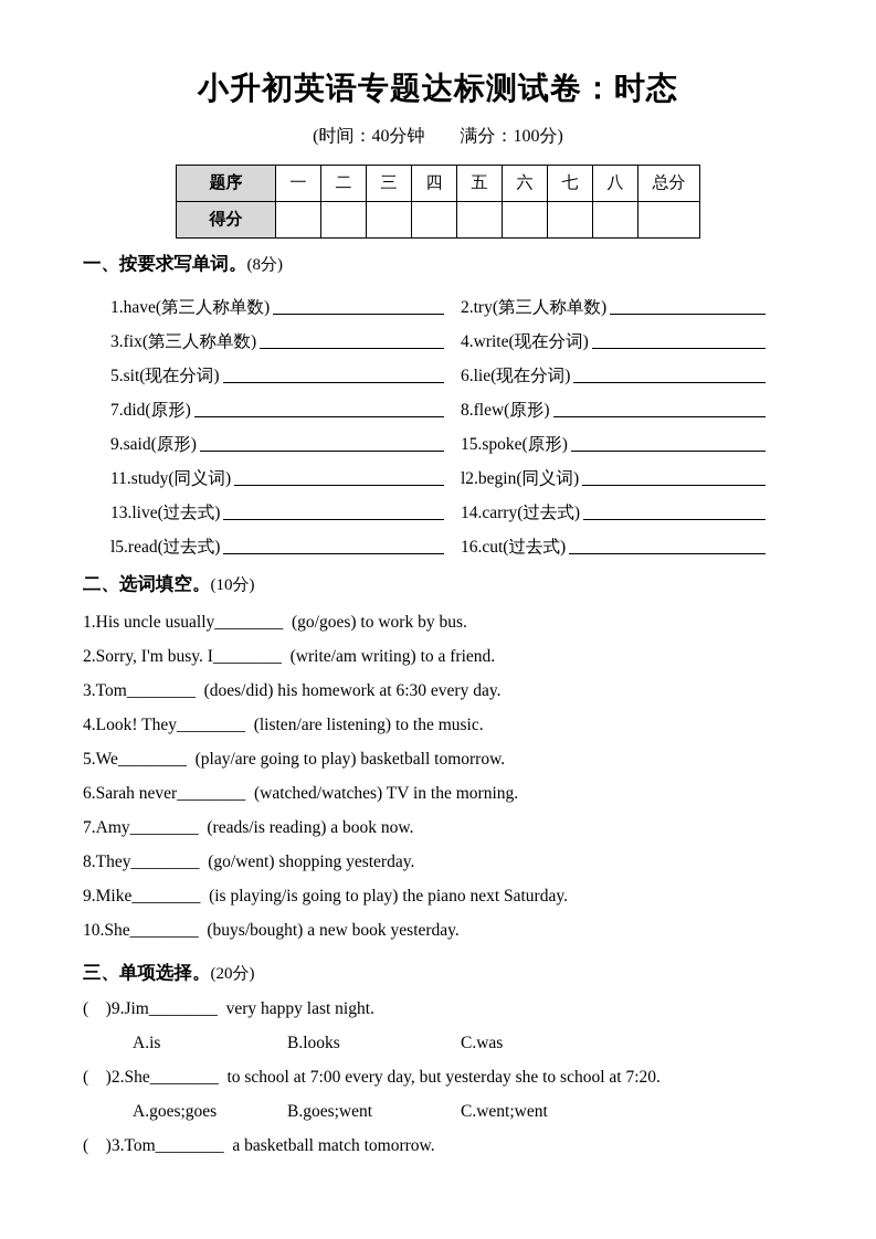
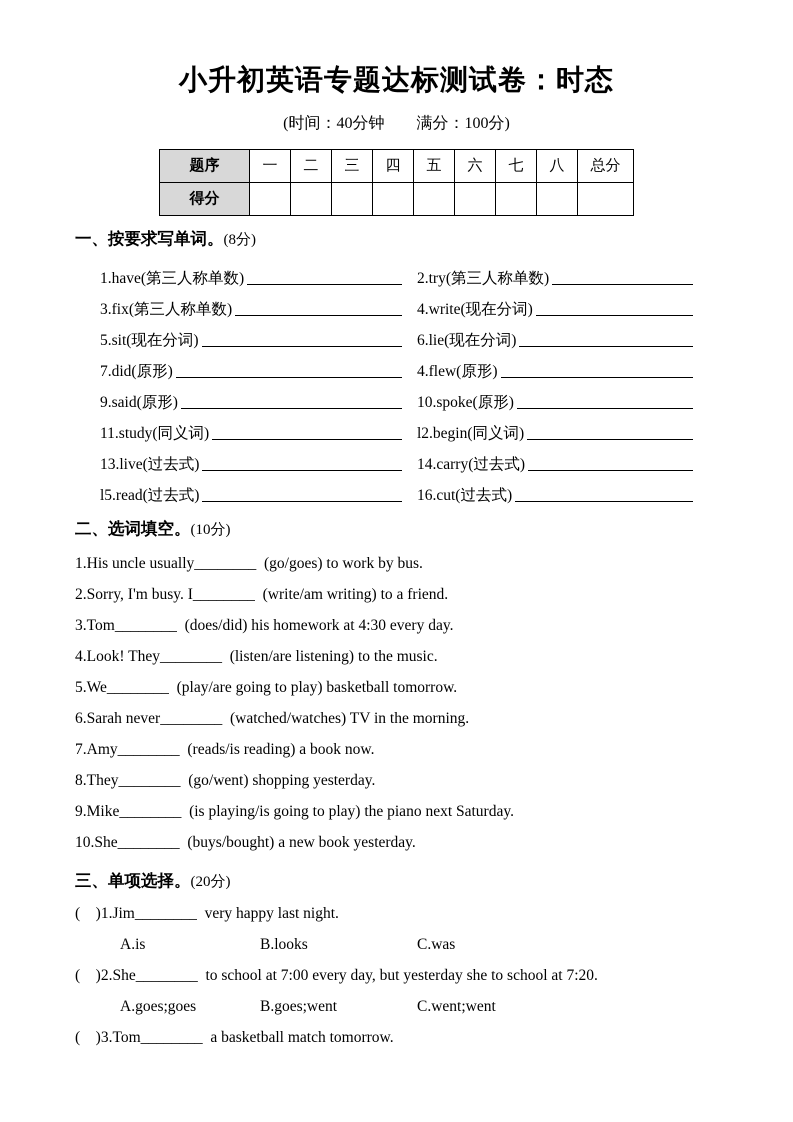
  小升初英语专题达标测试卷：时态
  (时间：40分钟 满分：100分)
  题序	一	二	三	四	五	六	七	八	总分
  得分
  一、按要求写单词。(8分)
  1.have(第三人称单数)
  2.try(第三人称单数)
  3.fix(第三人称单数)
  4.write(现在分词)
  5.sit(现在分词)
  6.lie(现在分词)
  7.did(原形)
- 8.flew(原形)
+ 4.flew(原形)
  9.said(原形)
- 15.spoke(原形)
+ 10.spoke(原形)
  11.study(同义词)
  l2.begin(同义词)
  13.live(过去式)
  14.carry(过去式)
  l5.read(过去式)
  16.cut(过去式)
  二、选词填空。(10分)
  1.His uncle usually________ (go/goes) to work by bus.
  2.Sorry, I'm busy. I________ (write/am writing) to a friend.
- 3.Tom________ (does/did) his homework at 6:30 every day.
+ 3.Tom________ (does/did) his homework at 4:30 every day.
  4.Look! They________ (listen/are listening) to the music.
  5.We________ (play/are going to play) basketball tomorrow.
  6.Sarah never________ (watched/watches) TV in the morning.
  7.Amy________ (reads/is reading) a book now.
  8.They________ (go/went) shopping yesterday.
  9.Mike________ (is playing/is going to play) the piano next Saturday.
  10.She________ (buys/bought) a new book yesterday.
  三、单项选择。(20分)
- ( )9.Jim________ very happy last night.
+ ( )1.Jim________ very happy last night.
  A.is
  B.looks
  C.was
  ( )2.She________ to school at 7:00 every day, but yesterday she to school at 7:20.
  A.goes;goes
  B.goes;went
  C.went;went
  ( )3.Tom________ a basketball match tomorrow.
